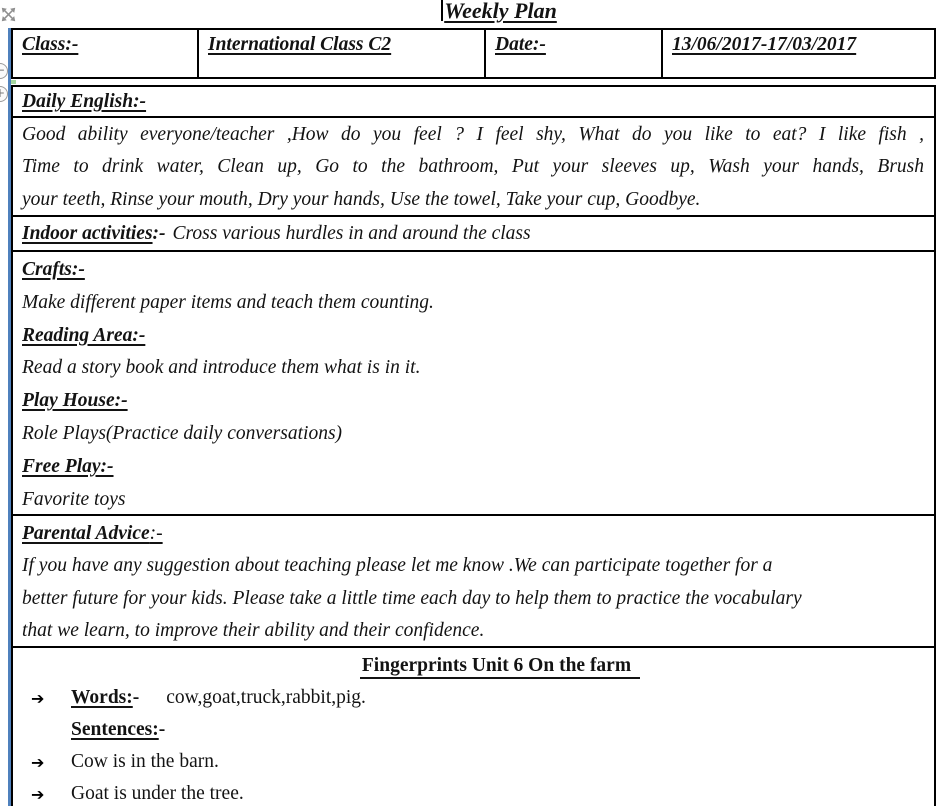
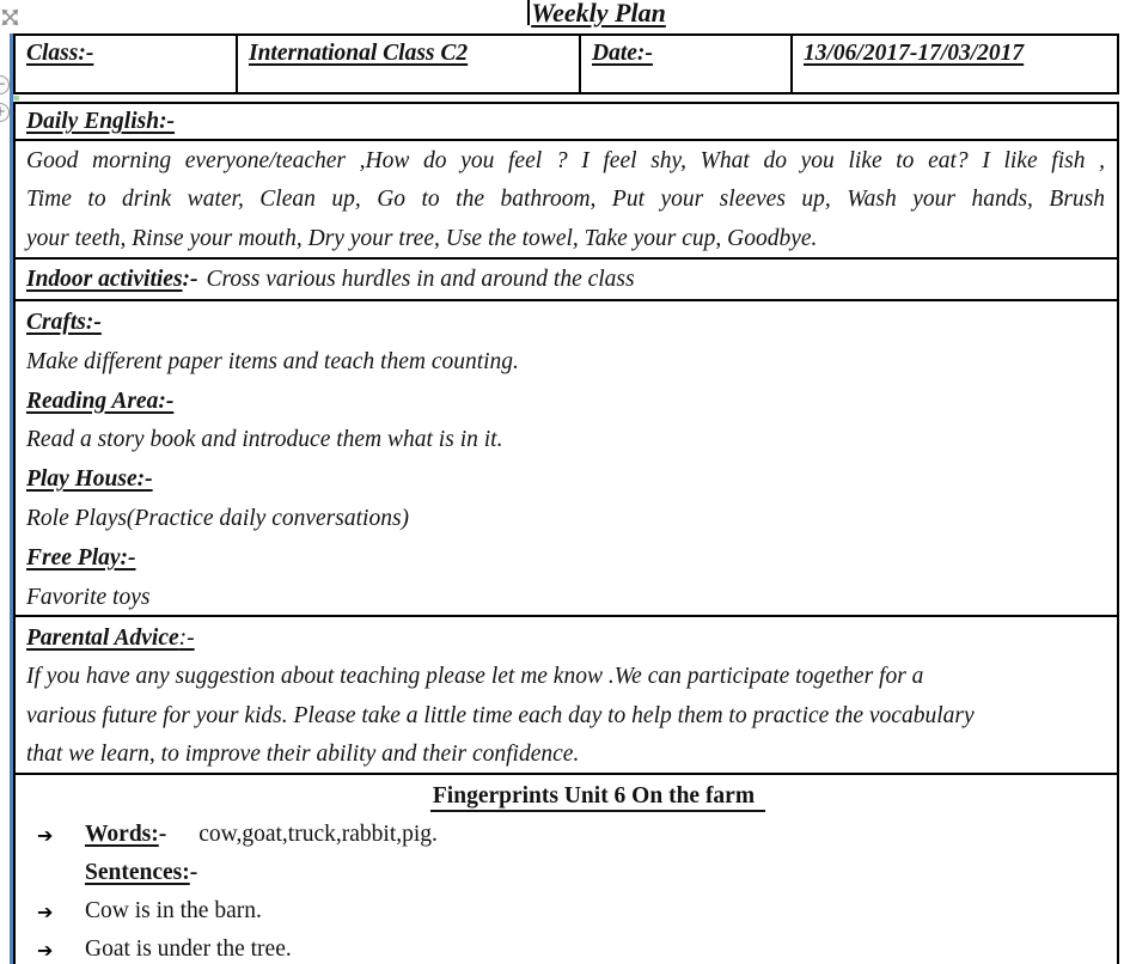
  −
  +
  Weekly Plan
  Class:-
  International Class C2
  Date:-
  13/06/2017-17/03/2017
  Daily English:-
- Good ability everyone/teacher ,How do you feel ? I feel shy, What do you like to eat? I like fish ,
+ Good morning everyone/teacher ,How do you feel ? I feel shy, What do you like to eat? I like fish ,
  Time to drink water, Clean up, Go to the bathroom, Put your sleeves up, Wash your hands, Brush
- your teeth, Rinse your mouth, Dry your hands, Use the towel, Take your cup, Goodbye.
+ your teeth, Rinse your mouth, Dry your tree, Use the towel, Take your cup, Goodbye.
  Indoor activities:- Cross various hurdles in and around the class
  Crafts:-
  Make different paper items and teach them counting.
  Reading Area:-
  Read a story book and introduce them what is in it.
  Play House:-
  Role Plays(Practice daily conversations)
  Free Play:-
  Favorite toys
  Parental Advice:-
  If you have any suggestion about teaching please let me know .We can participate together for a
- better future for your kids. Please take a little time each day to help them to practice the vocabulary
+ various future for your kids. Please take a little time each day to help them to practice the vocabulary
  that we learn, to improve their ability and their confidence.
  Fingerprints Unit 6 On the farm
  ➔
  Words:- cow,goat,truck,rabbit,pig.
  Sentences:-
  ➔
  Cow is in the barn.
  ➔
  Goat is under the tree.
